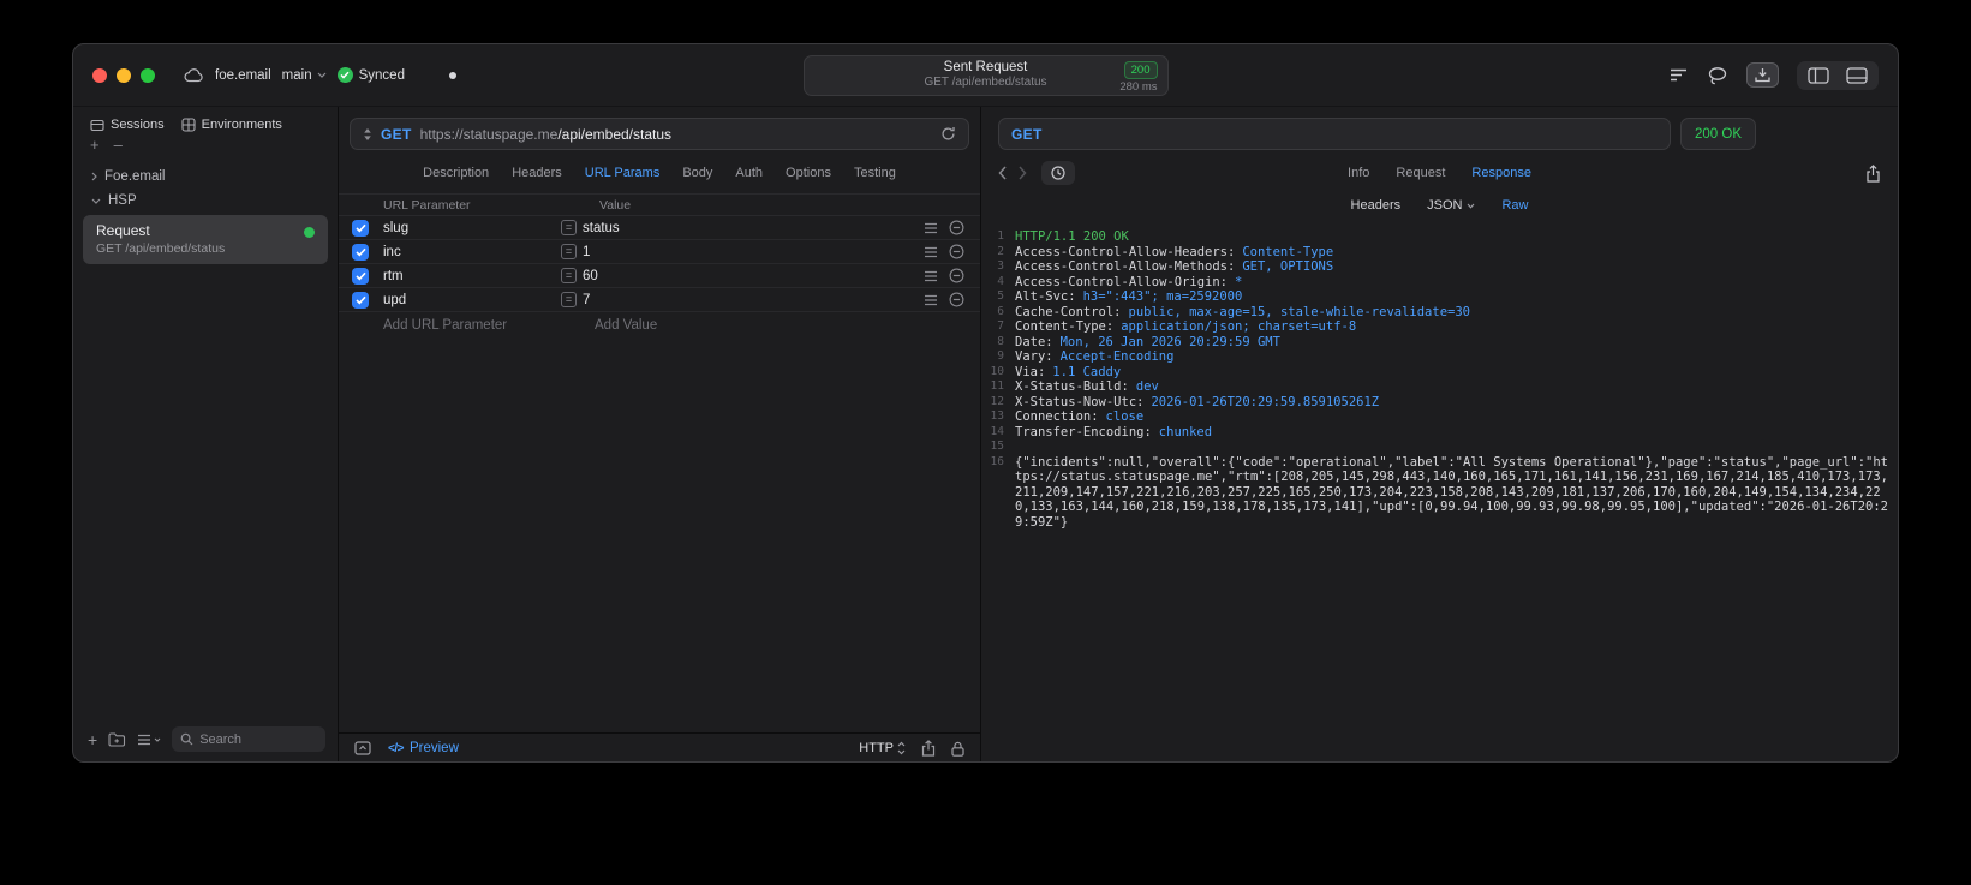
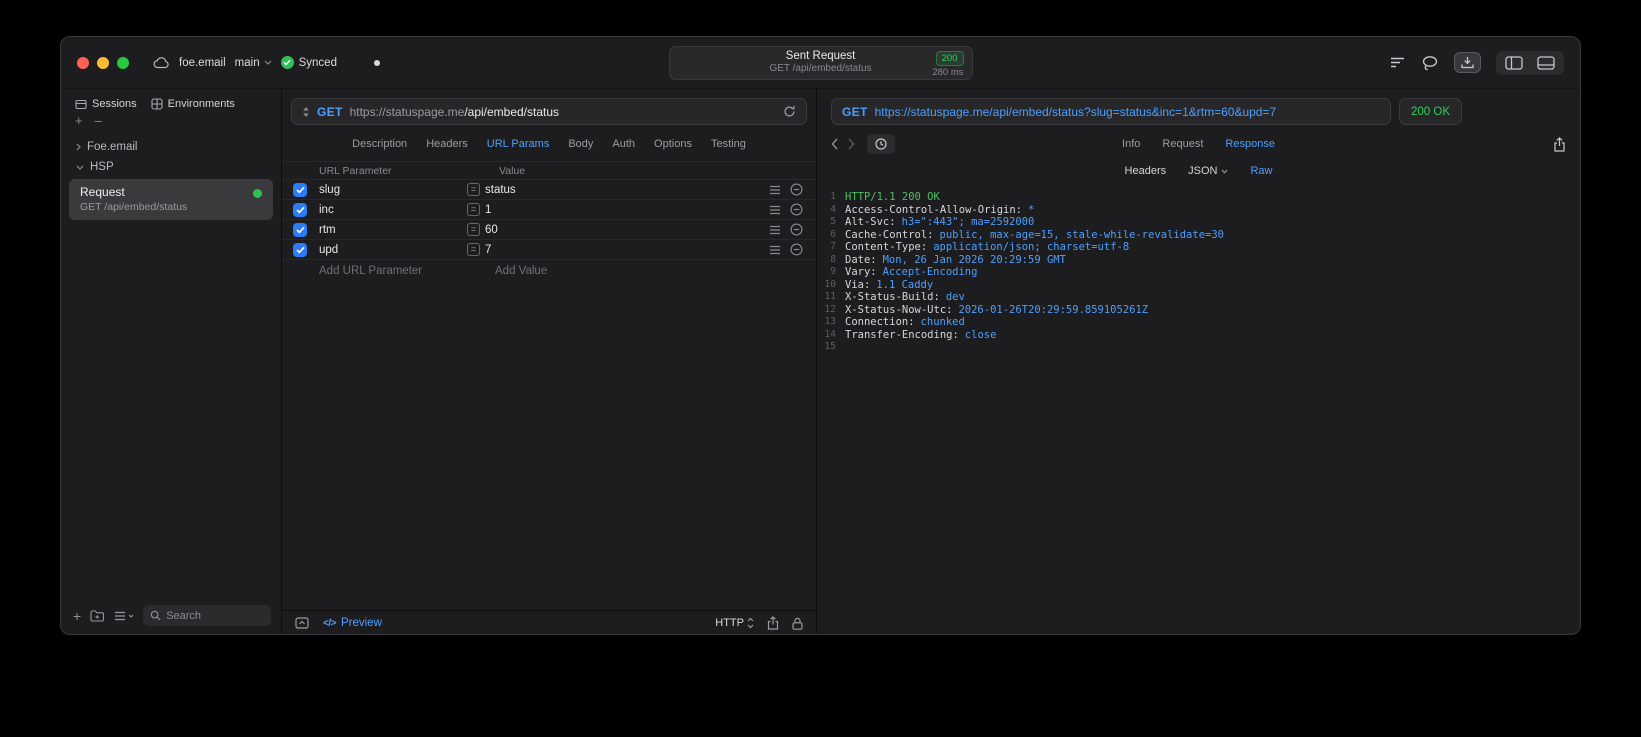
  foe.email
  main
  Synced
  Sent Request
  GET /api/embed/status
  200
  280 ms
  Sessions
  Environments
  +
  –
  Foe.email
  HSP
  Request
  GET /api/embed/status
  +
  Search
  GET
  https://statuspage.me
  /api/embed/status
  Description
  Headers
  URL Params
  Body
  Auth
  Options
  Testing
  URL Parameter
  Value
  slug
  =
  status
  inc
  =
  1
  rtm
  =
  60
  upd
  =
  7
  Add URL Parameter
  Add Value
  </>
  Preview
  HTTP
  GET
+ https://statuspage.me/api/embed/status?slug=status&inc=1&rtm=60&upd=7
  200 OK
  Info
  Request
  Response
  Headers
  JSON
  Raw
  1
  HTTP/1.1 200 OK
- 2
- Access-Control-Allow-Headers: Content-Type
- 3
- Access-Control-Allow-Methods: GET, OPTIONS
  4
  Access-Control-Allow-Origin: *
  5
  Alt-Svc: h3=":443"; ma=2592000
  6
  Cache-Control: public, max-age=15, stale-while-revalidate=30
  7
  Content-Type: application/json; charset=utf-8
  8
  Date: Mon, 26 Jan 2026 20:29:59 GMT
  9
  Vary: Accept-Encoding
  10
  Via: 1.1 Caddy
  11
  X-Status-Build: dev
  12
  X-Status-Now-Utc: 2026-01-26T20:29:59.859105261Z
  13
- Connection: close
+ Connection: chunked
  14
- Transfer-Encoding: chunked
+ Transfer-Encoding: close
  15
- 16
- {"incidents":null,"overall":{"code":"operational","label":"All Systems Operational"},"page":"status","page_url":"https://status.statuspage.me","rtm":[208,205,145,298,443,140,160,165,171,161,141,156,231,169,167,214,185,410,173,173,211,209,147,157,221,216,203,257,225,165,250,173,204,223,158,208,143,209,181,137,206,170,160,204,149,154,134,234,220,133,163,144,160,218,159,138,178,135,173,141],"upd":[0,99.94,100,99.93,99.98,99.95,100],"updated":"2026-01-26T20:29:59Z"}
